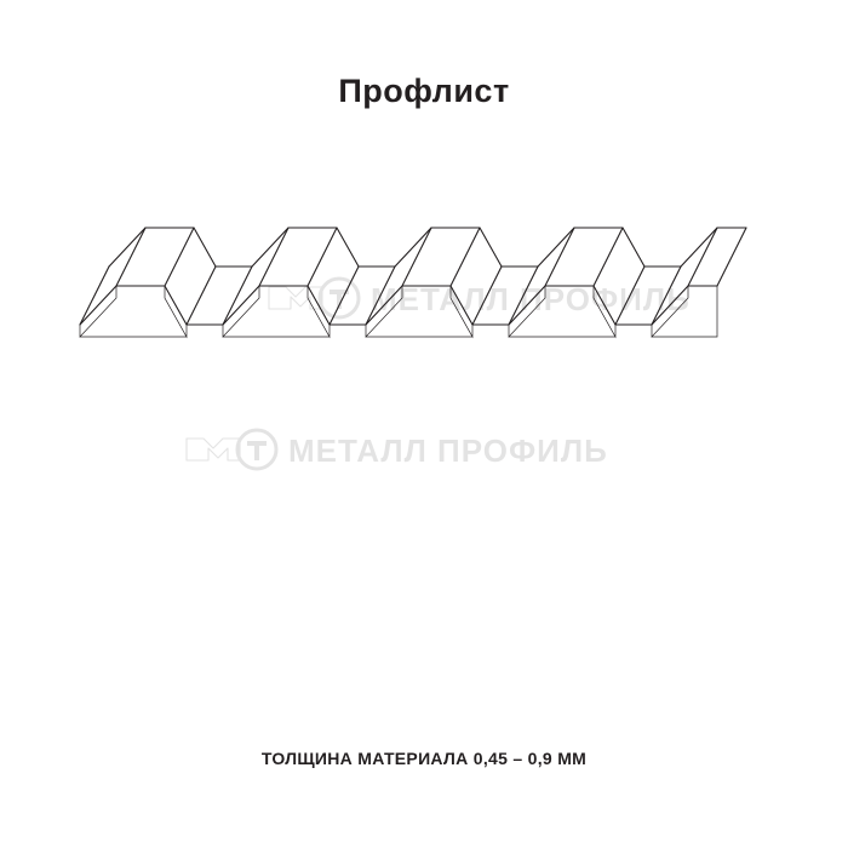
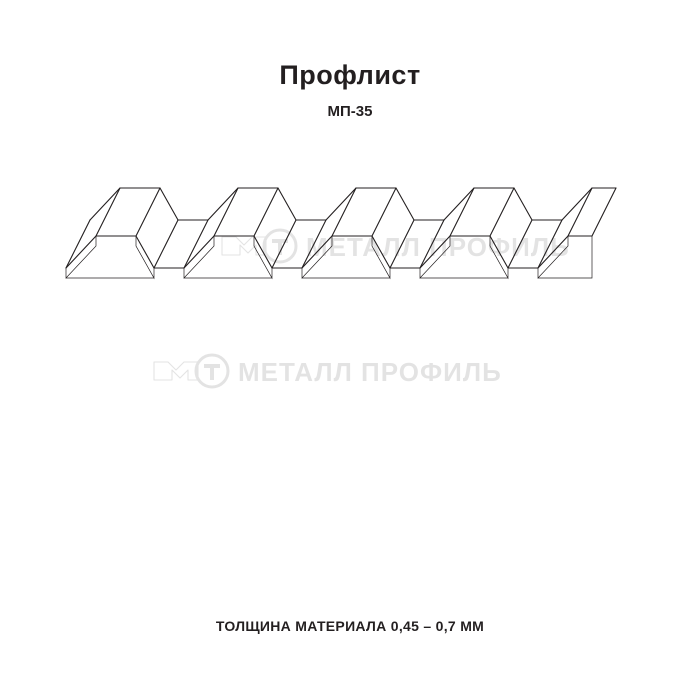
  Профлист
+ МП-35
  МЕТАЛЛ ПРОФИЛЬ
  МЕТАЛЛ ПРОФИЛЬ
- ТОЛЩИНА МАТЕРИАЛА 0,45 – 0,9 ММ
+ ТОЛЩИНА МАТЕРИАЛА 0,45 – 0,7 ММ
